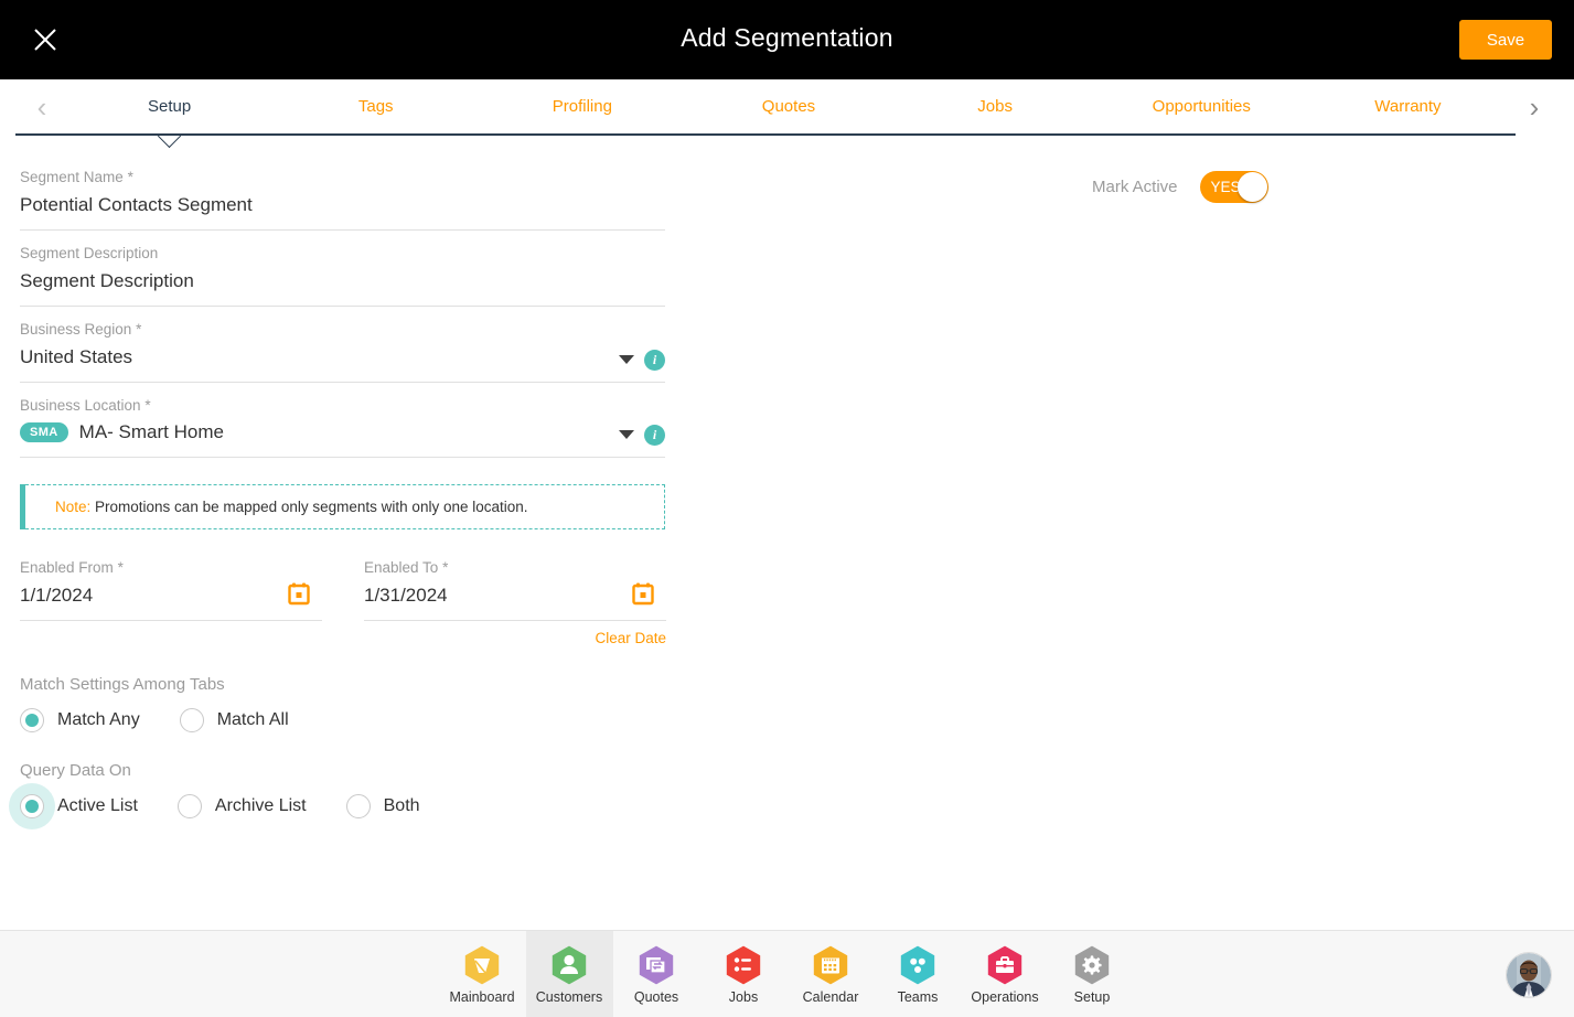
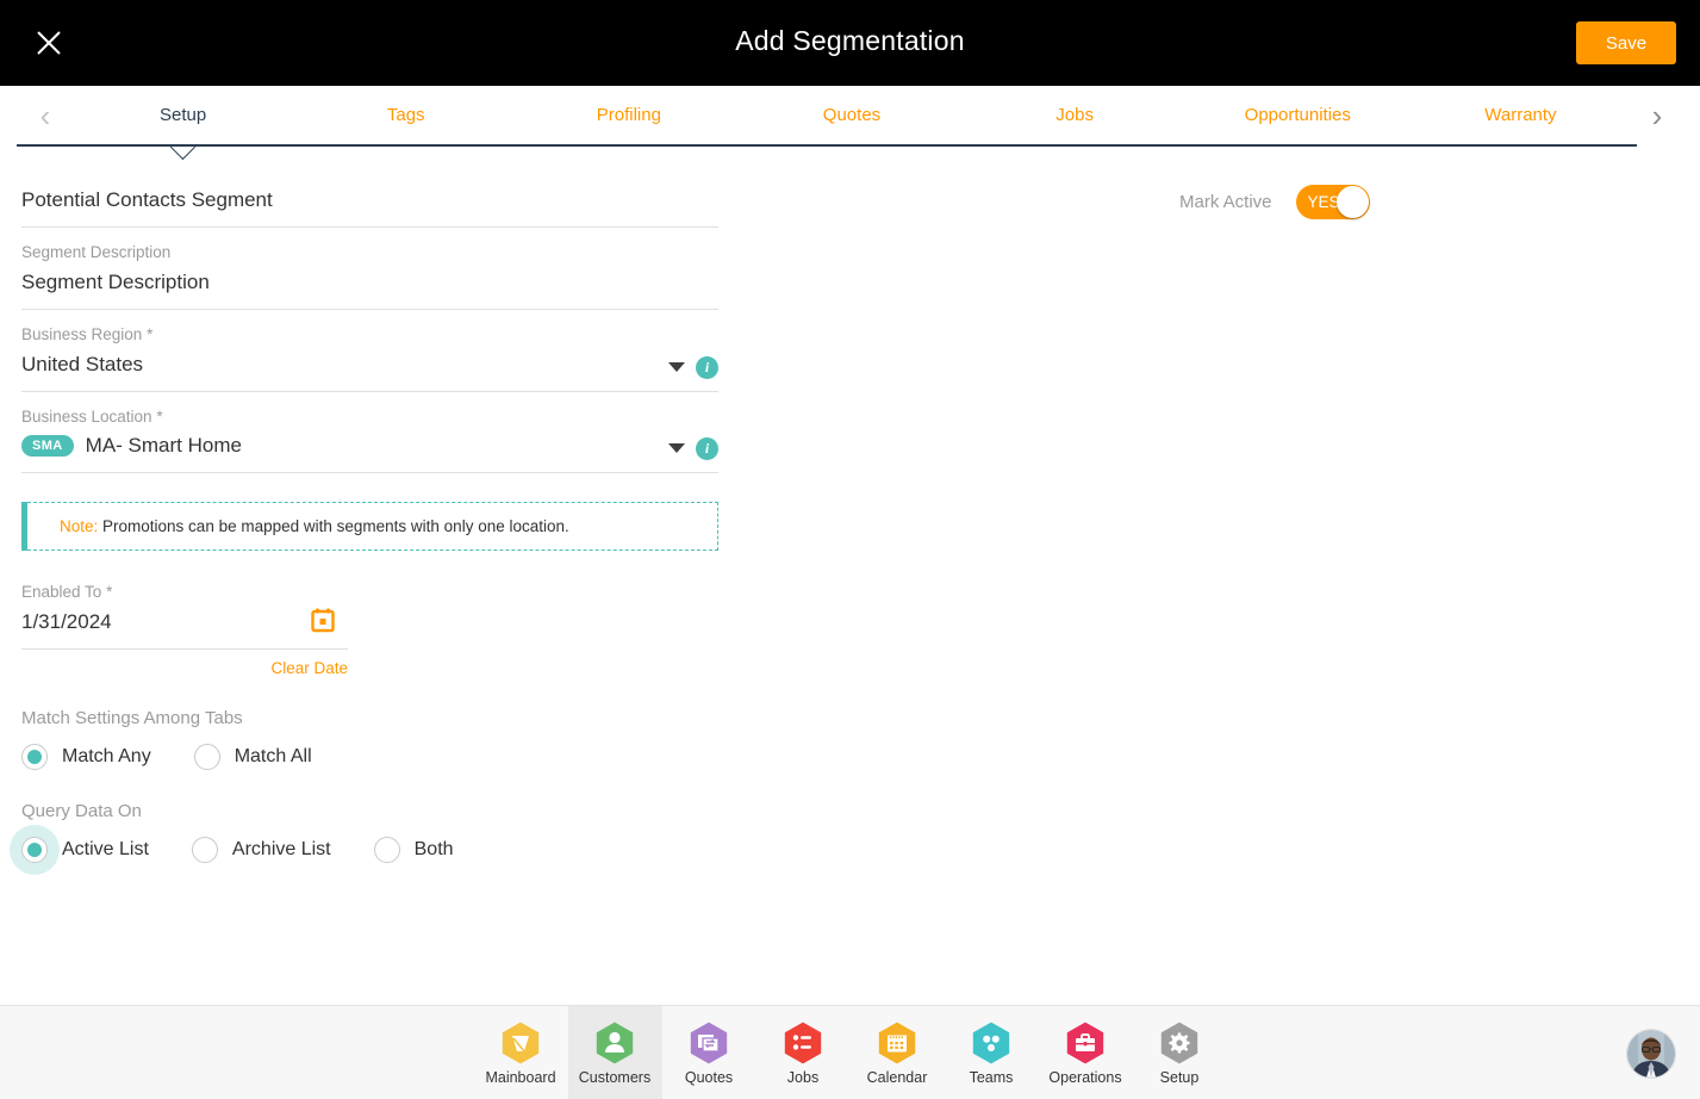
  Add Segmentation
  Save
  ‹
  Setup
  Tags
  Profiling
  Quotes
  Jobs
  Opportunities
  Warranty
  ›
  Mark Active
  YES
- Segment Name *
  Potential Contacts Segment
  Segment Description
  Segment Description
  Business Region *
  United States
  i
  Business Location *
  SMA
  MA- Smart Home
  i
- Note: Promotions can be mapped only segments with only one location.
+ Note: Promotions can be mapped with segments with only one location.
- Enabled From *
- 1/1/2024
  Enabled To *
  1/31/2024
  Clear Date
  Match Settings Among Tabs
  Match Any
  Match All
  Query Data On
  Active List
  Archive List
  Both
  Mainboard
  Customers
  Quotes
  Jobs
  Calendar
  Teams
  Operations
  Setup
